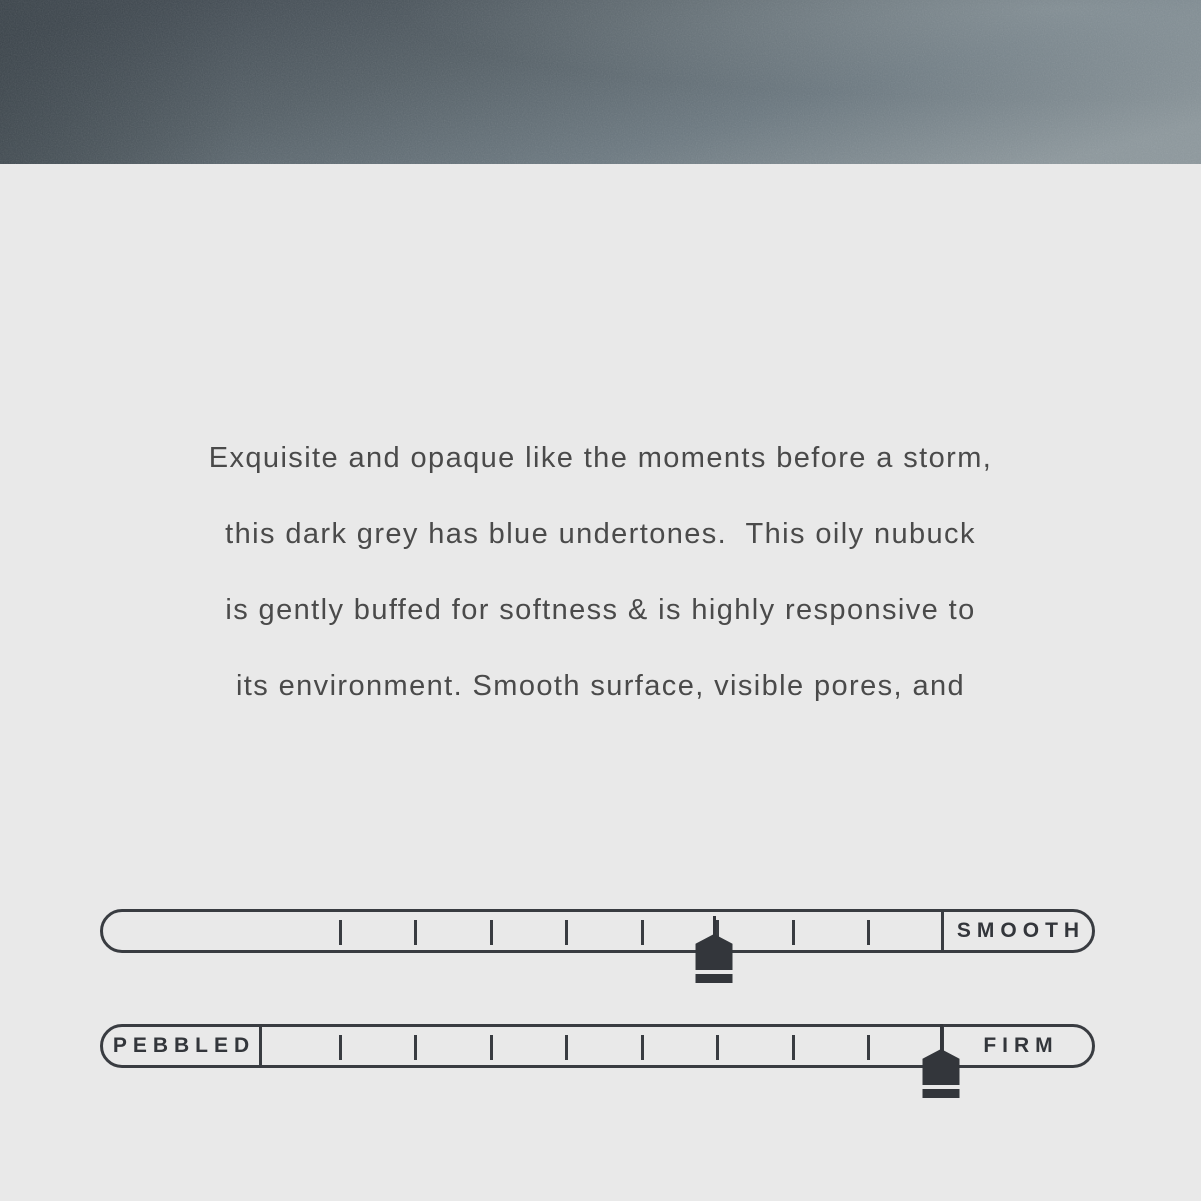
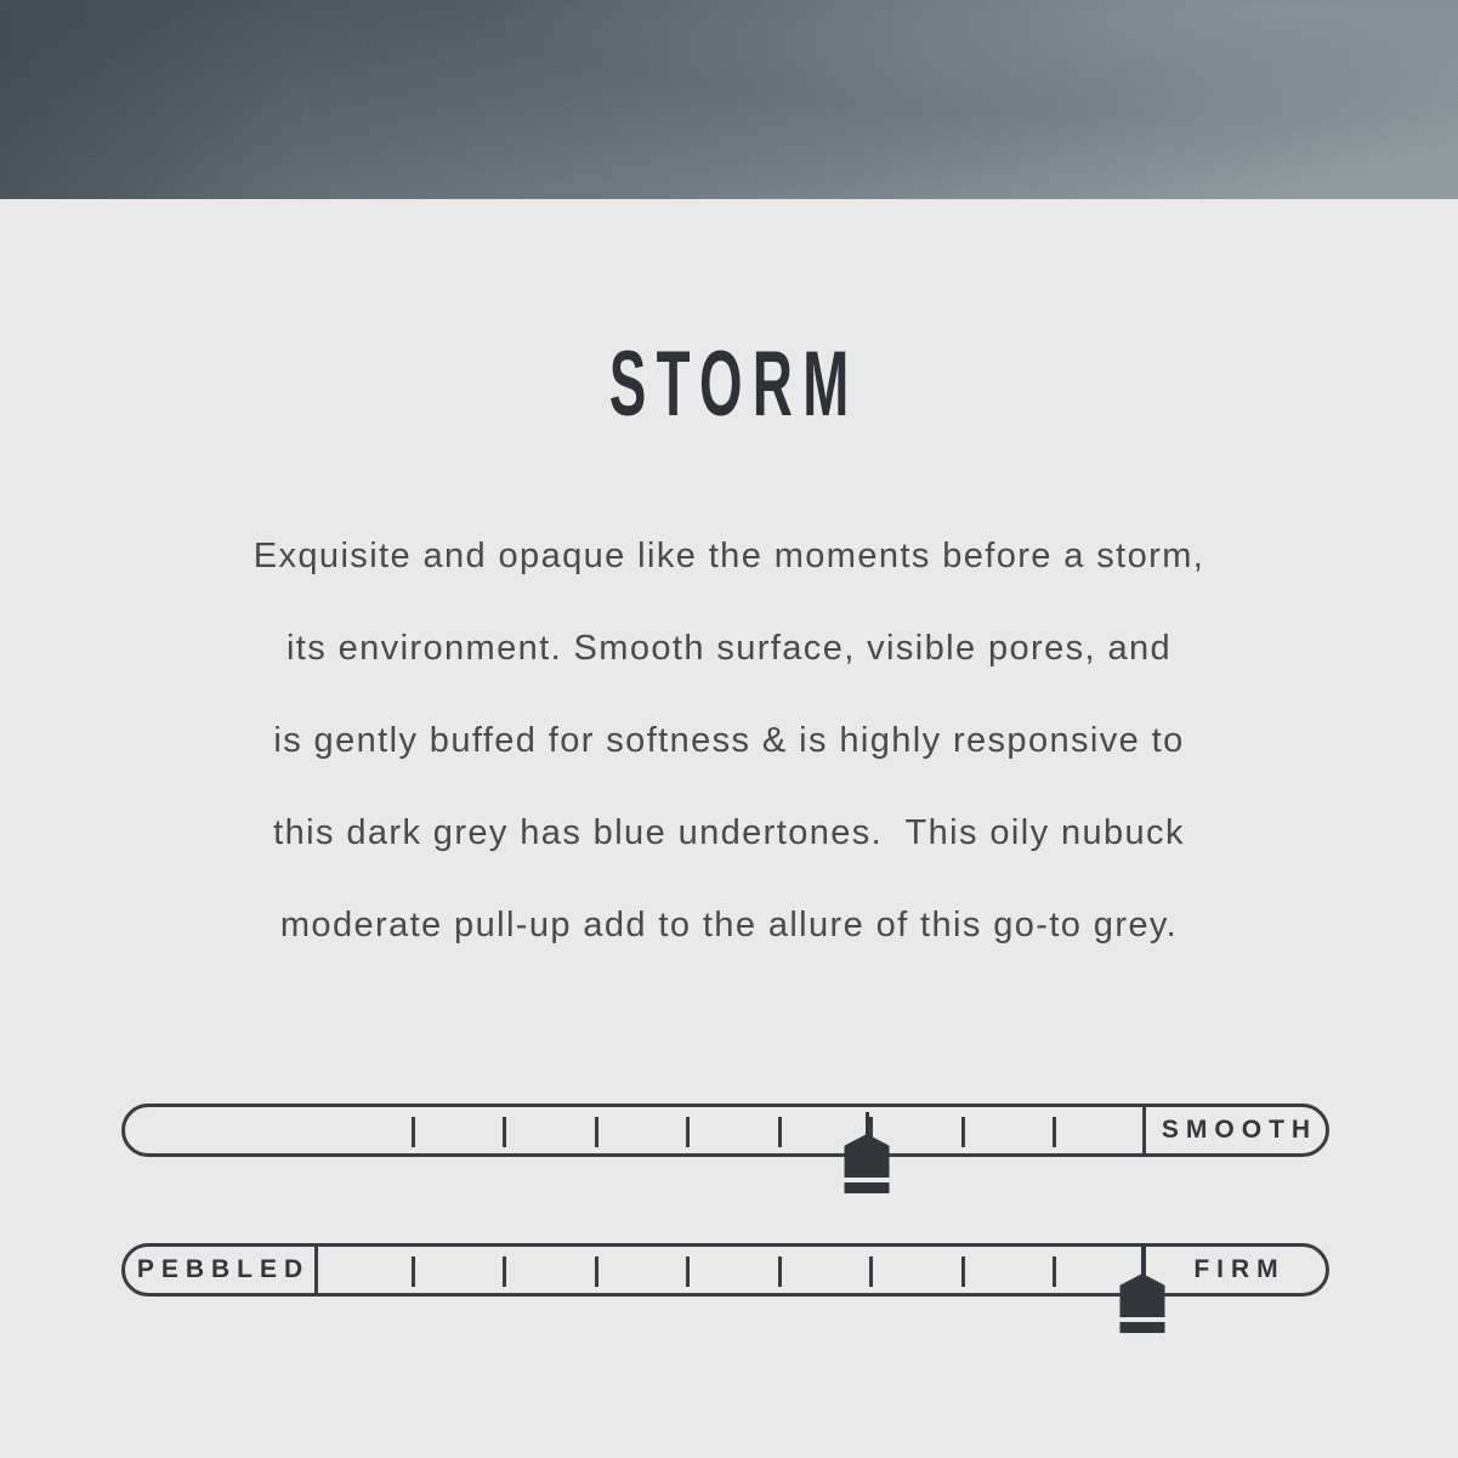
+ STORM
  Exquisite and opaque like the moments before a storm,
- this dark grey has blue undertones. This oily nubuck
+ its environment. Smooth surface, visible pores, and
  is gently buffed for softness & is highly responsive to
- its environment. Smooth surface, visible pores, and
+ this dark grey has blue undertones. This oily nubuck
+ moderate pull-up add to the allure of this go-to grey.
  SMOOTH
  PEBBLED
  FIRM
